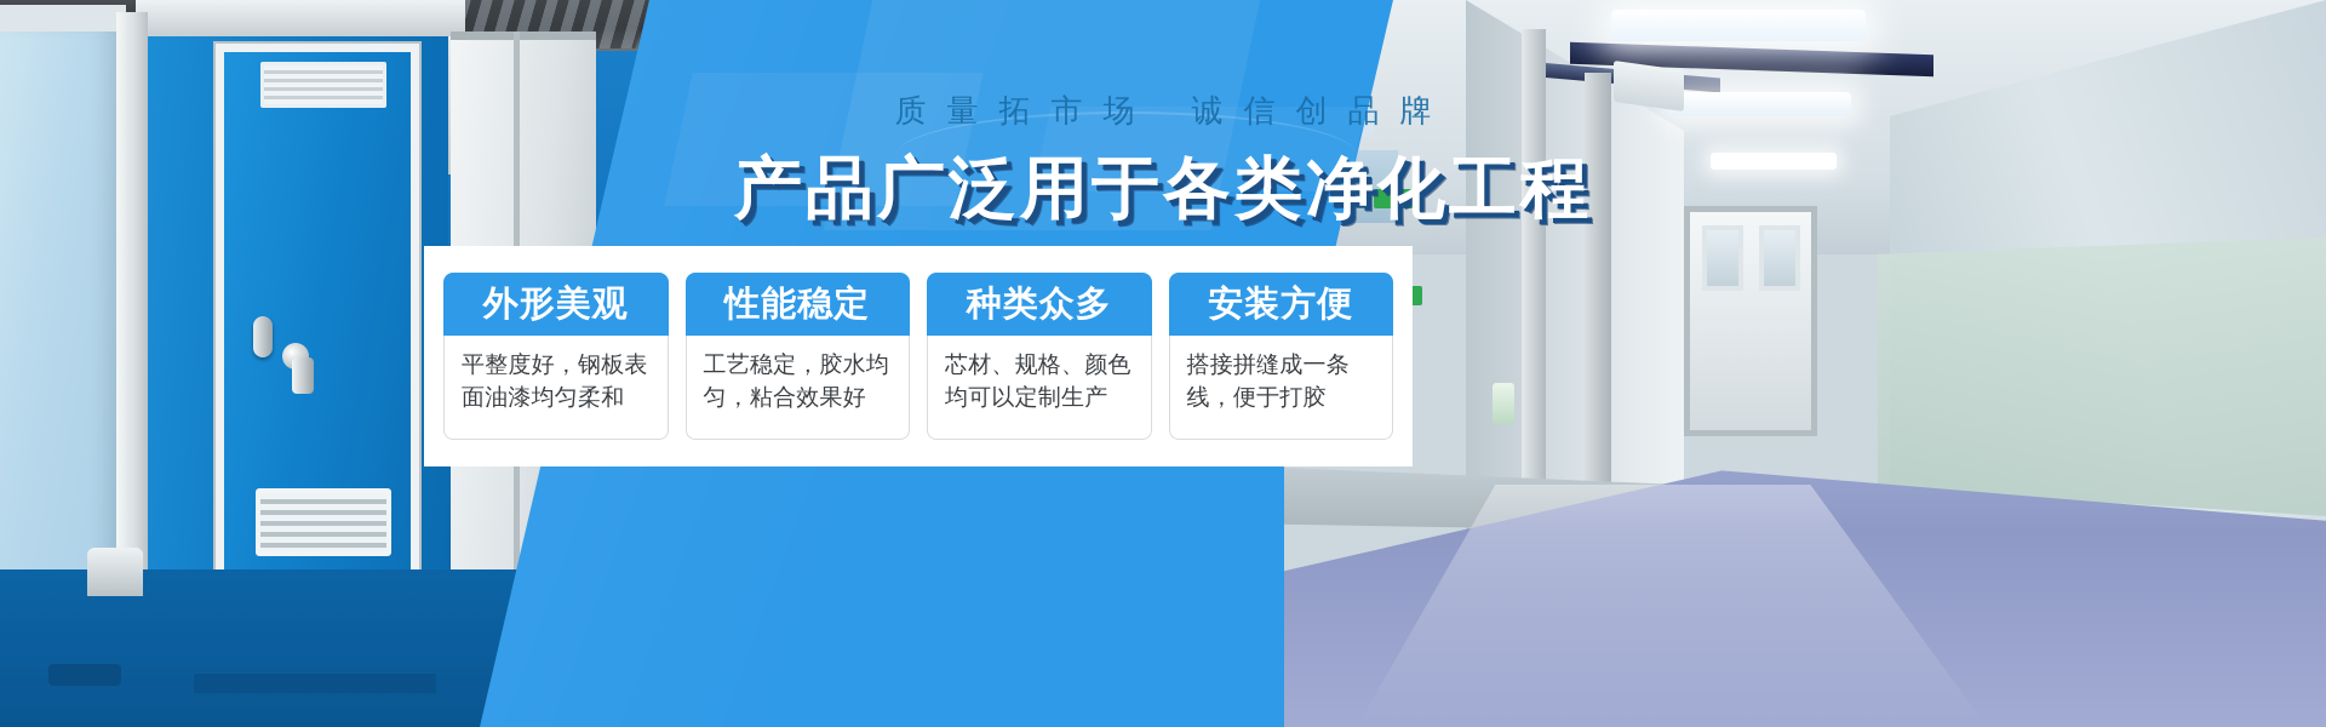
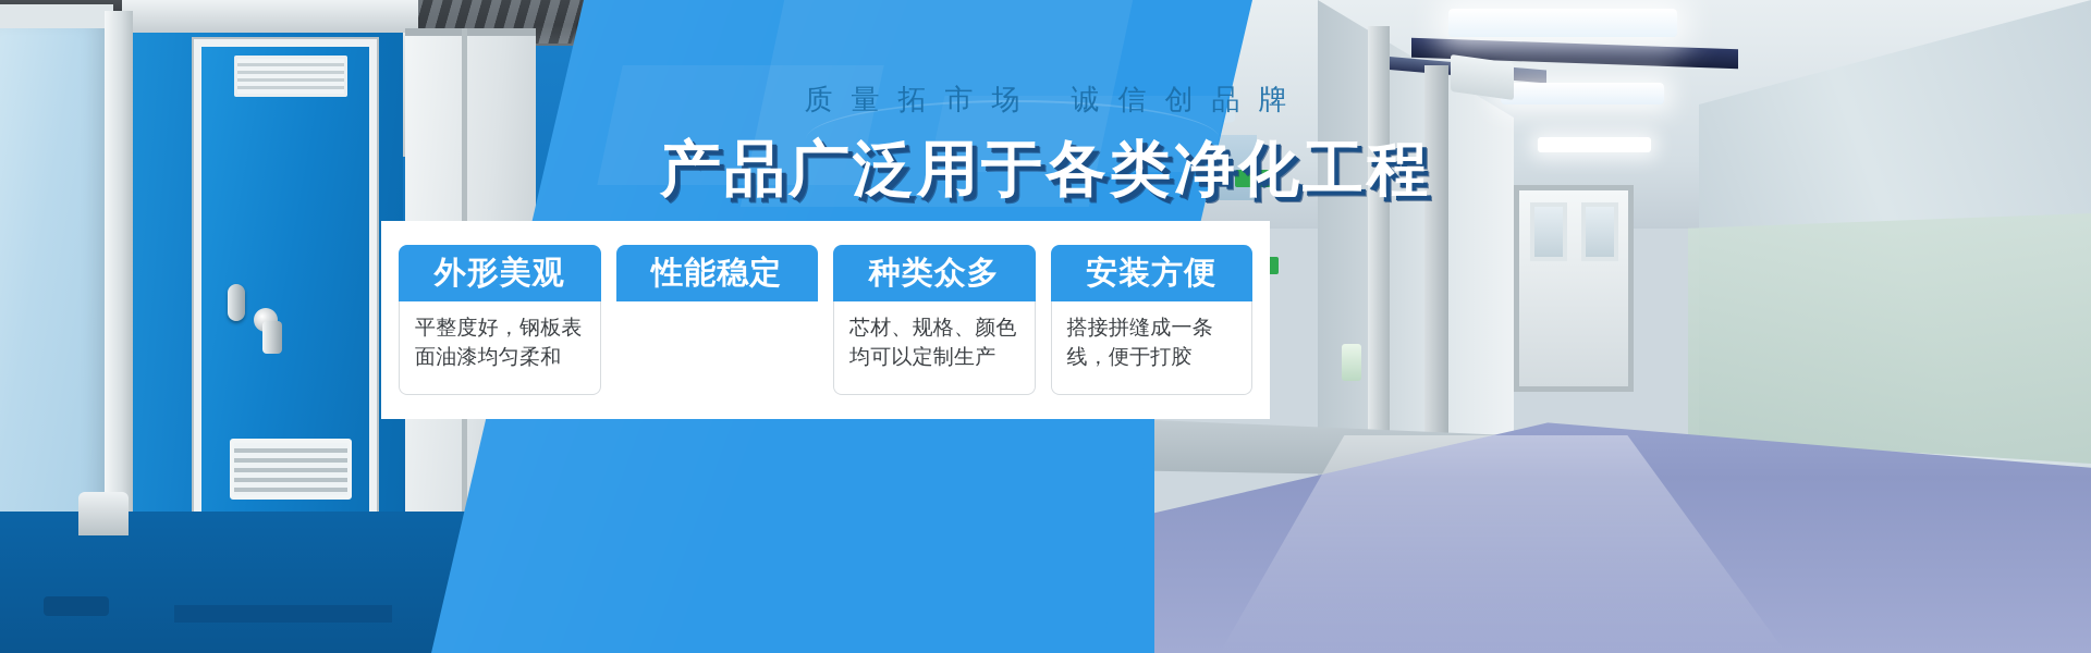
  质量拓市场 诚信创品牌
  产品广泛用于各类净化工程
  外形美观
  平整度好，钢板表面油漆均匀柔和
  性能稳定
- 工艺稳定，胶水均匀，粘合效果好
  种类众多
  芯材、规格、颜色均可以定制生产
  安装方便
  搭接拼缝成一条线，便于打胶
